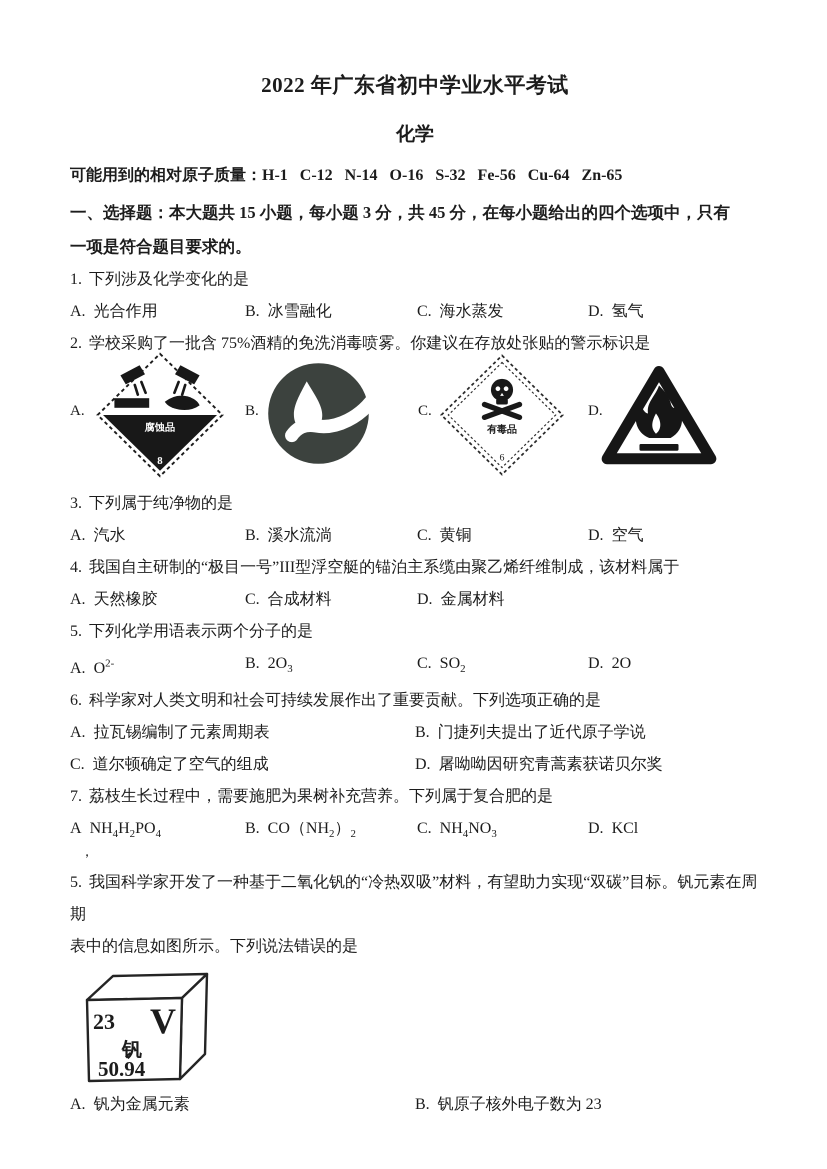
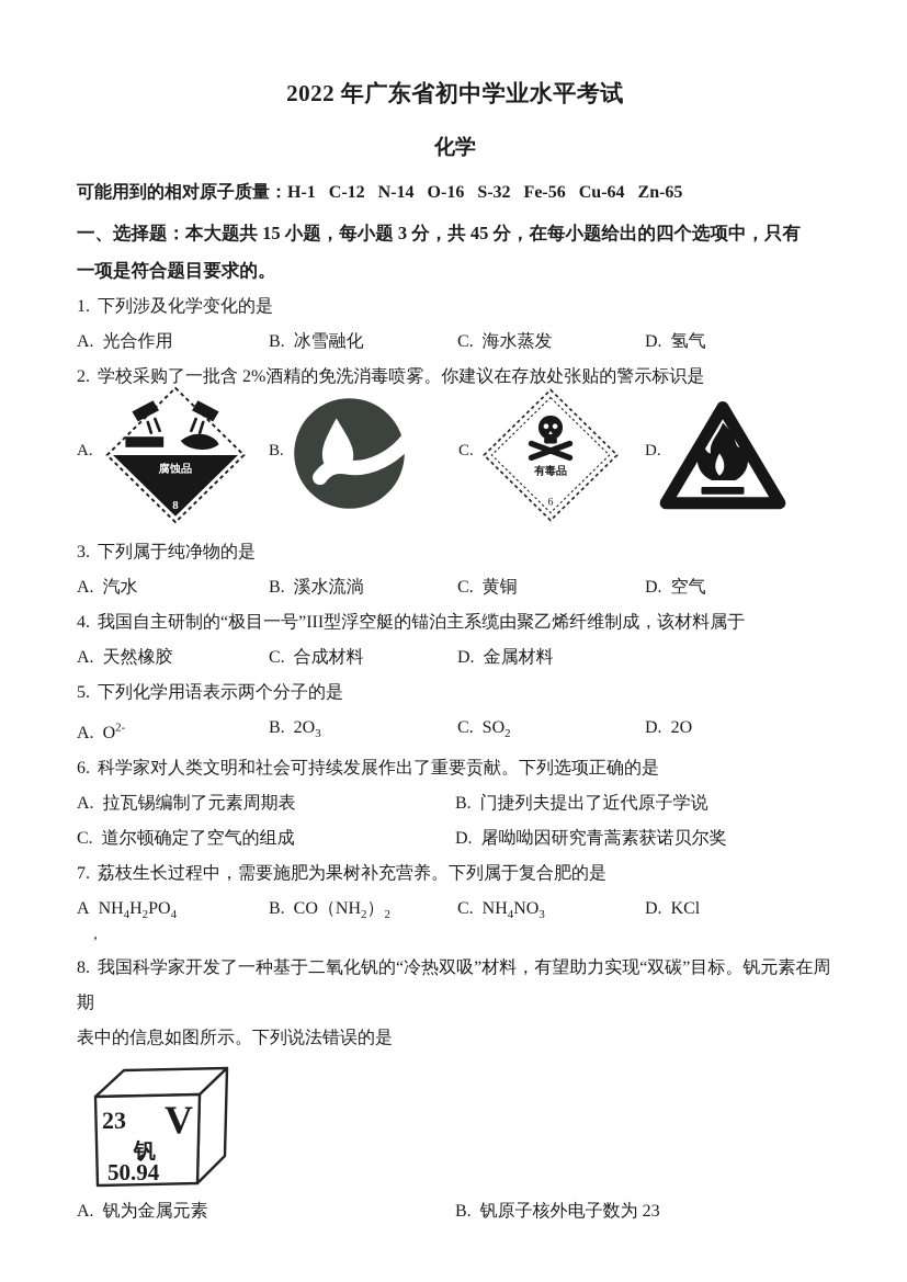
  2022 年广东省初中学业水平考试
  化学
  可能用到的相对原子质量：H-1 C-12 N-14 O-16 S-32 Fe-56 Cu-64 Zn-65
  一、选择题：本大题共 15 小题，每小题 3 分，共 45 分，在每小题给出的四个选项中，只有
  一项是符合题目要求的。
  1. 下列涉及化学变化的是
  A. 光合作用
  B. 冰雪融化
  C. 海水蒸发
  D. 氢气
- 2. 学校采购了一批含 75%酒精的免洗消毒喷雾。你建议在存放处张贴的警示标识是
+ 2. 学校采购了一批含 2%酒精的免洗消毒喷雾。你建议在存放处张贴的警示标识是
  A.
  腐蚀品
  8
  B.
  C.
  有毒品
  6
  D.
  3. 下列属于纯净物的是
  A. 汽水
  B. 溪水流淌
  C. 黄铜
  D. 空气
  4. 我国自主研制的“极目一号”III型浮空艇的锚泊主系缆由聚乙烯纤维制成，该材料属于
  A. 天然橡胶
  C. 合成材料
  D. 金属材料
  5. 下列化学用语表示两个分子的是
  A. O2-
  B. 2O3
  C. SO2
  D. 2O
  6. 科学家对人类文明和社会可持续发展作出了重要贡献。下列选项正确的是
  A. 拉瓦锡编制了元素周期表
  B. 门捷列夫提出了近代原子学说
  C. 道尔顿确定了空气的组成
  D. 屠呦呦因研究青蒿素获诺贝尔奖
  7. 荔枝生长过程中，需要施肥为果树补充营养。下列属于复合肥的是
  A NH4H2PO4
  B. CO（NH2）2
  C. NH4NO3
  D. KCl
  ，
- 5. 我国科学家开发了一种基于二氧化钒的“冷热双吸”材料，有望助力实现“双碳”目标。钒元素在周期
+ 8. 我国科学家开发了一种基于二氧化钒的“冷热双吸”材料，有望助力实现“双碳”目标。钒元素在周期
  表中的信息如图所示。下列说法错误的是
  23
  V
  钒
  50.94
  A. 钒为金属元素
  B. 钒原子核外电子数为 23
